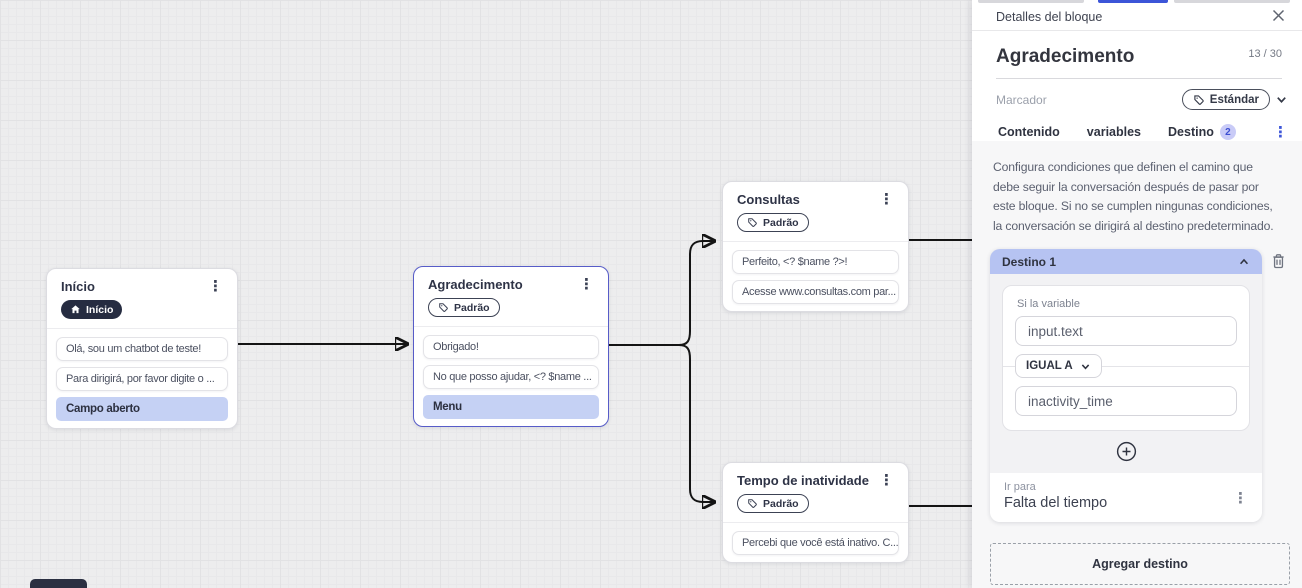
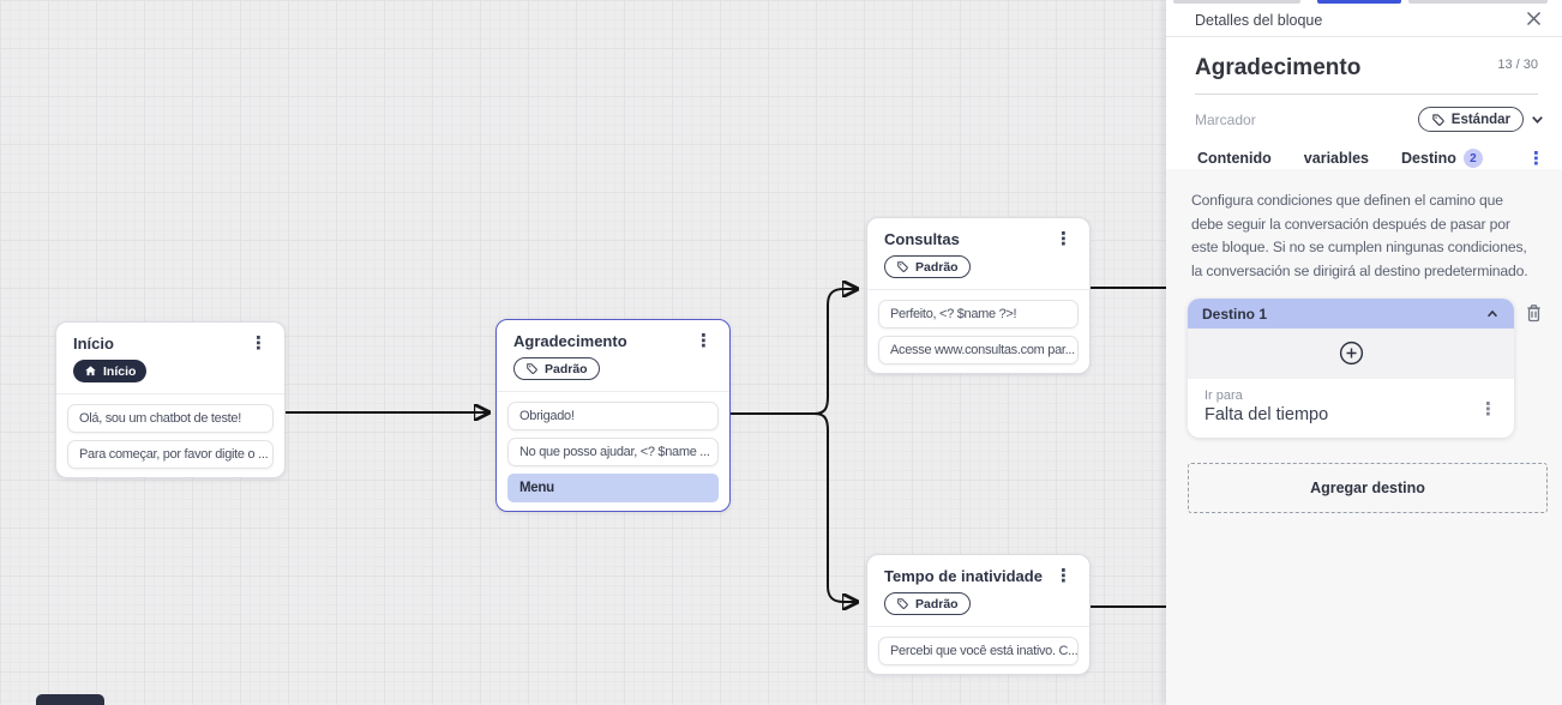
  Início
  ⋮
  Início
  Olá, sou um chatbot de teste!
- Para dirigirá, por favor digite o ...
+ Para começar, por favor digite o ...
- Campo aberto
  Agradecimento
  ⋮
  Padrão
  Obrigado!
  No que posso ajudar, <? $name ...
  Menu
  Consultas
  ⋮
  Padrão
  Perfeito, <? $name ?>!
  Acesse www.consultas.com par...
  Tempo de inatividade
  ⋮
  Padrão
  Percebi que você está inativo. C...
  Detalles del bloque
  Agradecimento
  13 / 30
  Marcador
  Estándar
  Contenido
  variables
  Destino
  2
  ⋮
  Configura condiciones que definen el camino que debe seguir la conversación después de pasar por este bloque. Si no se cumplen ningunas condiciones, la conversación se dirigirá al destino predeterminado.
  Destino 1
- Si la variable
- input.text
- IGUAL A
- inactivity_time
  Ir para
  Falta del tiempo
  ⋮
  Agregar destino
